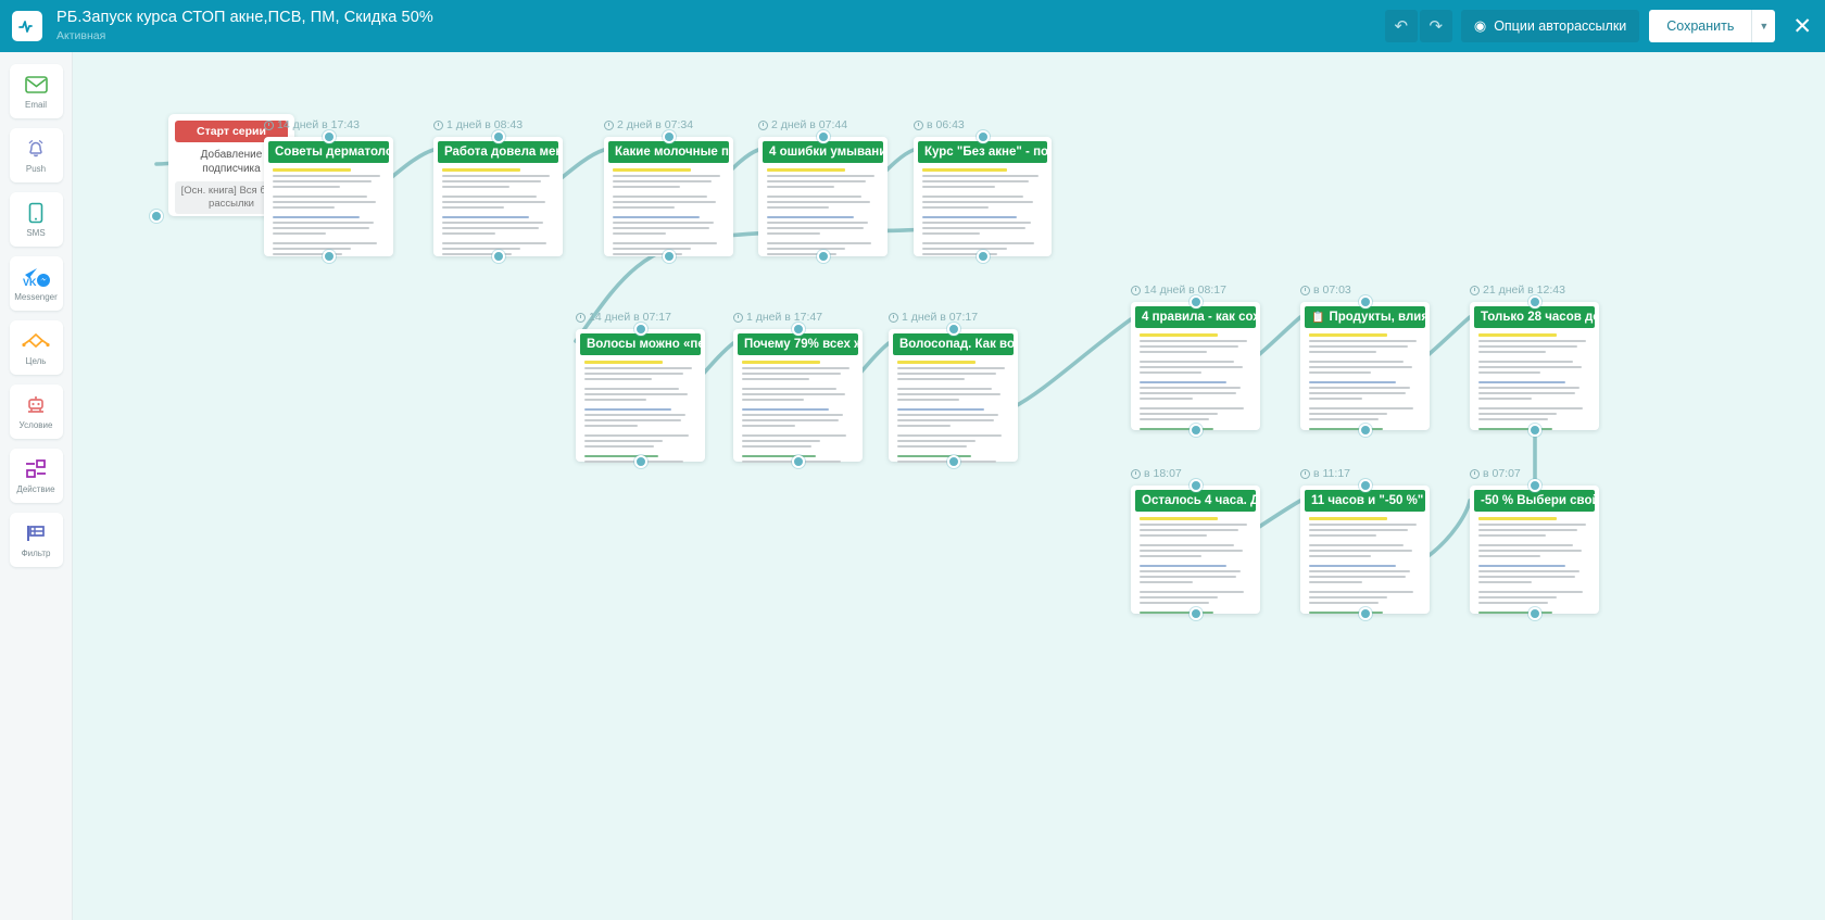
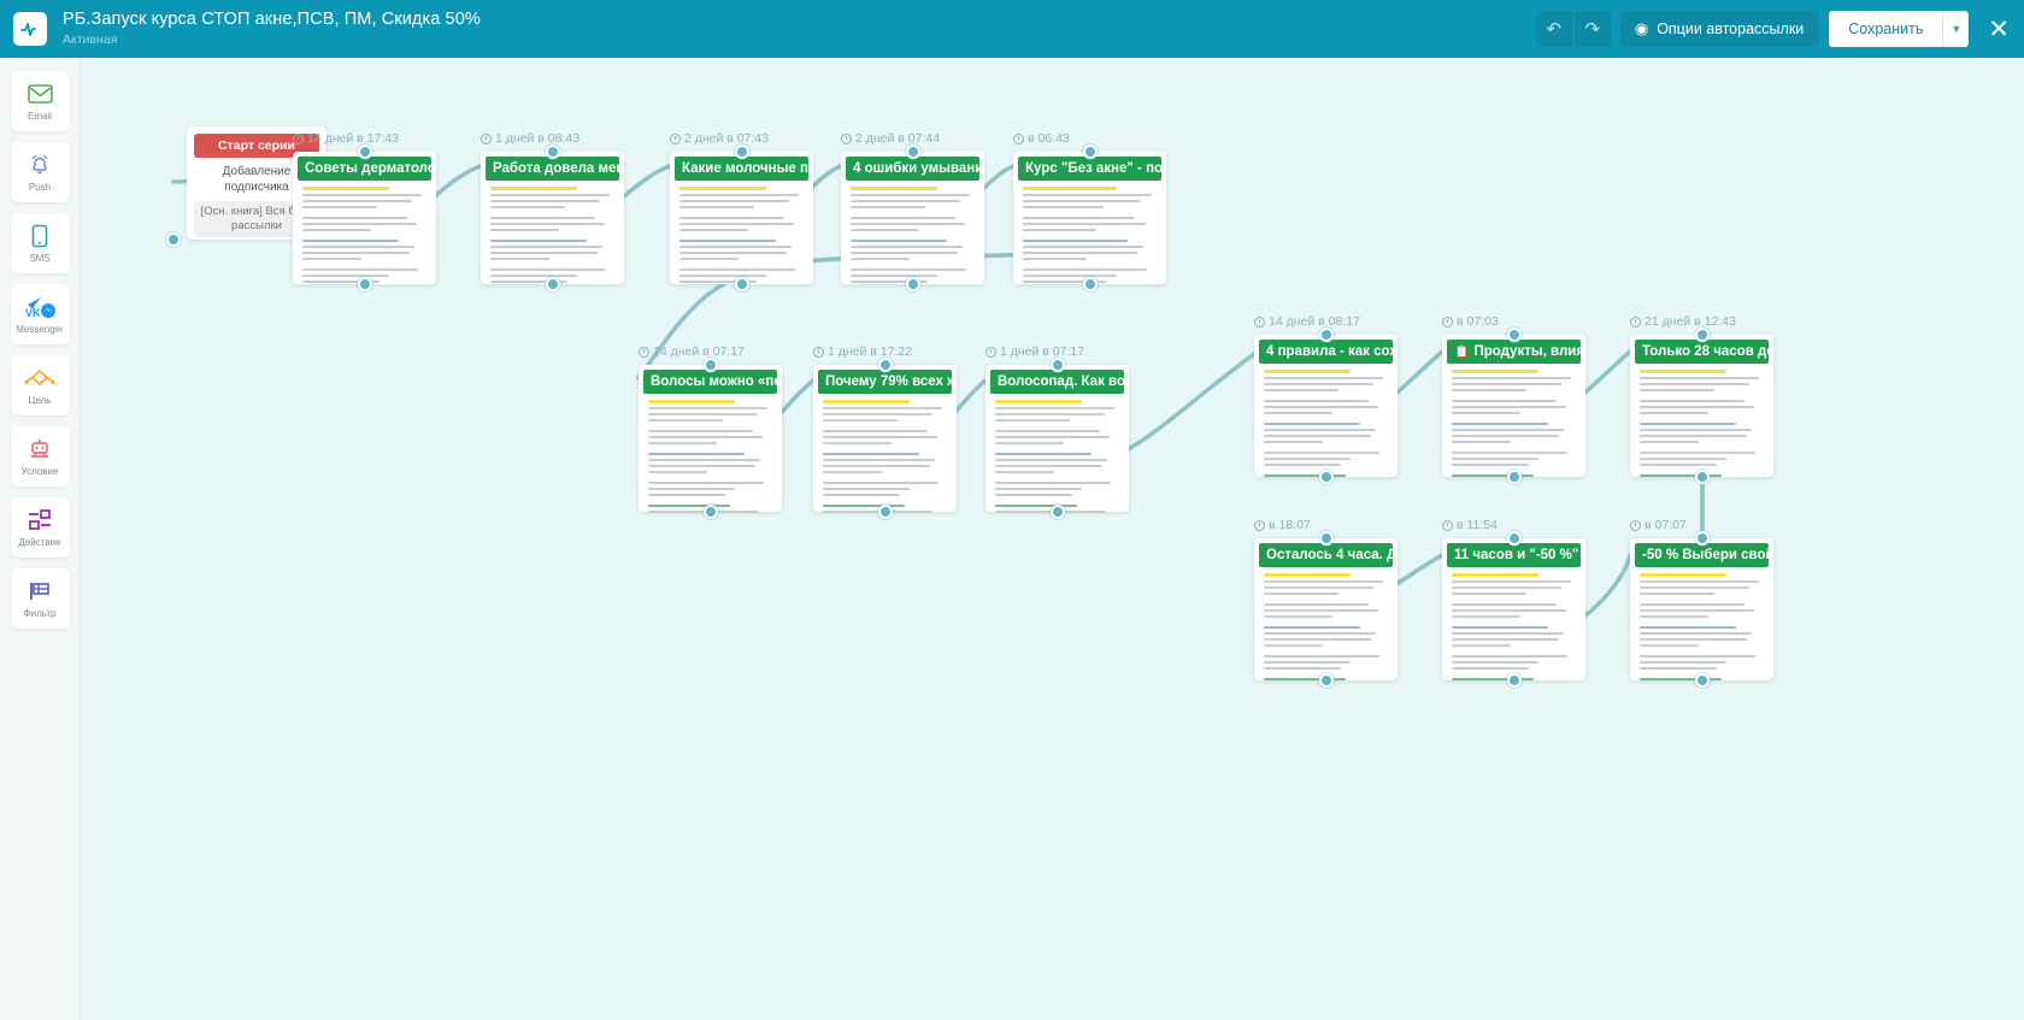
  РБ.Запуск курса СТОП акне,ПСВ, ПМ, Скидка 50%
  Активная
  ↶
  ↷
  ◉
  Опции авторассылки
  Сохранить
  ▼
  ✕
  Email
  Push
  SMS
  VK
  Messenger
  Цель
  Условие
  Действие
  Фильтр
  Старт серии
  Добавление подписчика
  [Осн. книга] Вся б рассылки
  14 дней в 17:43
  Советы дерматол
  1 дней в 08:43
  Работа довела ме
- 2 дней в 07:34
+ 2 дней в 07:43
  Какие молочные п
  2 дней в 07:44
  4 ошибки умывани
  в 06:43
  Курс "Без акне" - по
  14 дней в 07:17
  Волосы можно «п
- 1 дней в 17:47
+ 1 дней в 17:22
  Почему 79% всех
  1 дней в 07:17
  Волосопад. Как во
  14 дней в 08:17
  4 правила - как со
  в 07:03
  📋
  Продукты, влия
  21 дней в 12:43
  Только 28 часов д
  в 18:07
  Осталось 4 часа. Д
- в 11:17
+ в 11:54
  11 часов и "-50 %"
  в 07:07
  -50 % Выбери сво
